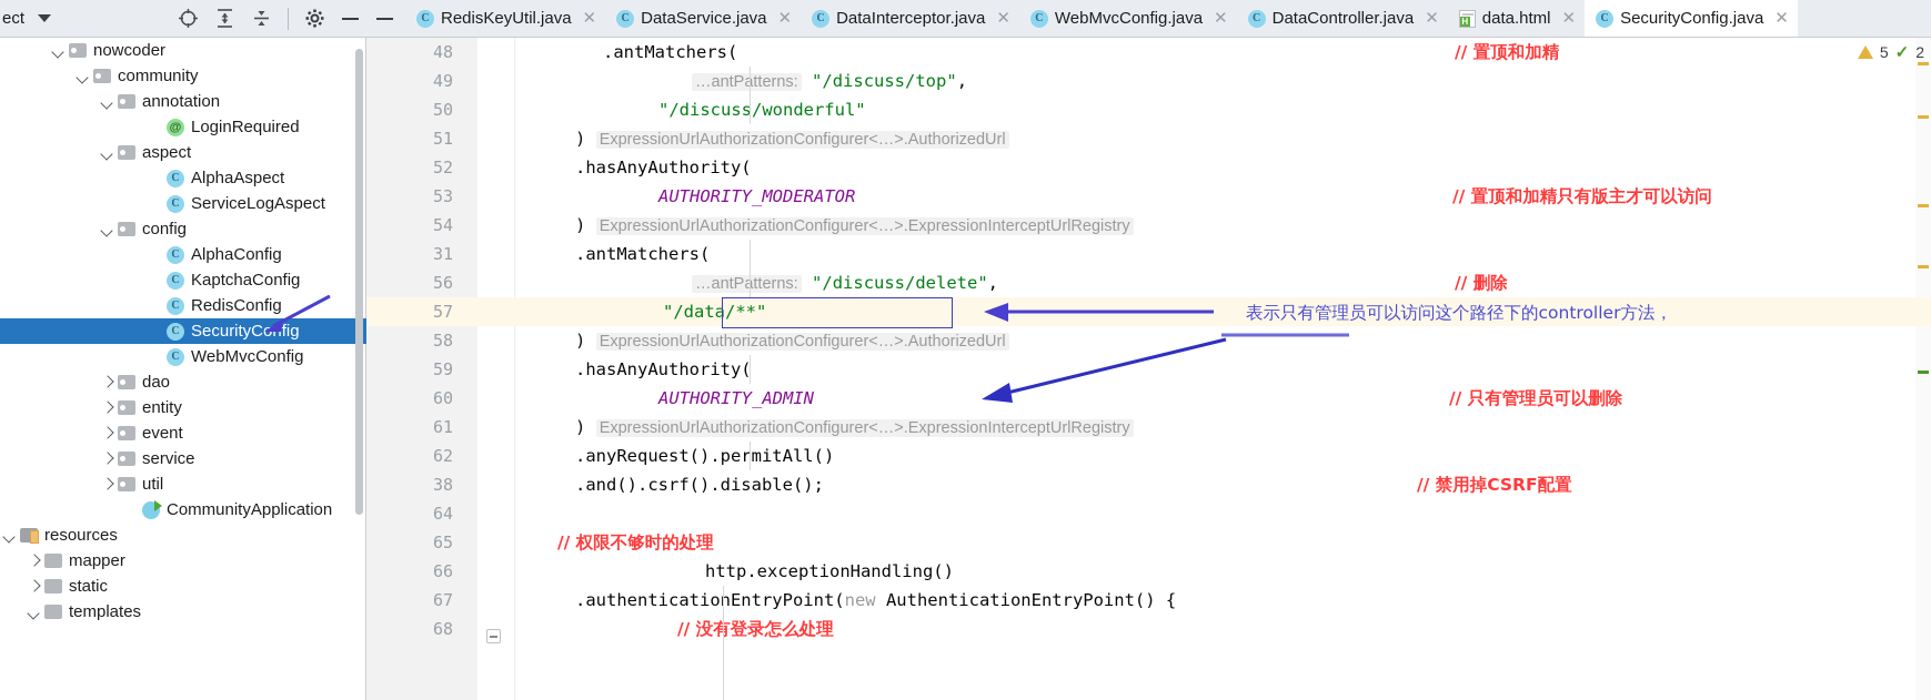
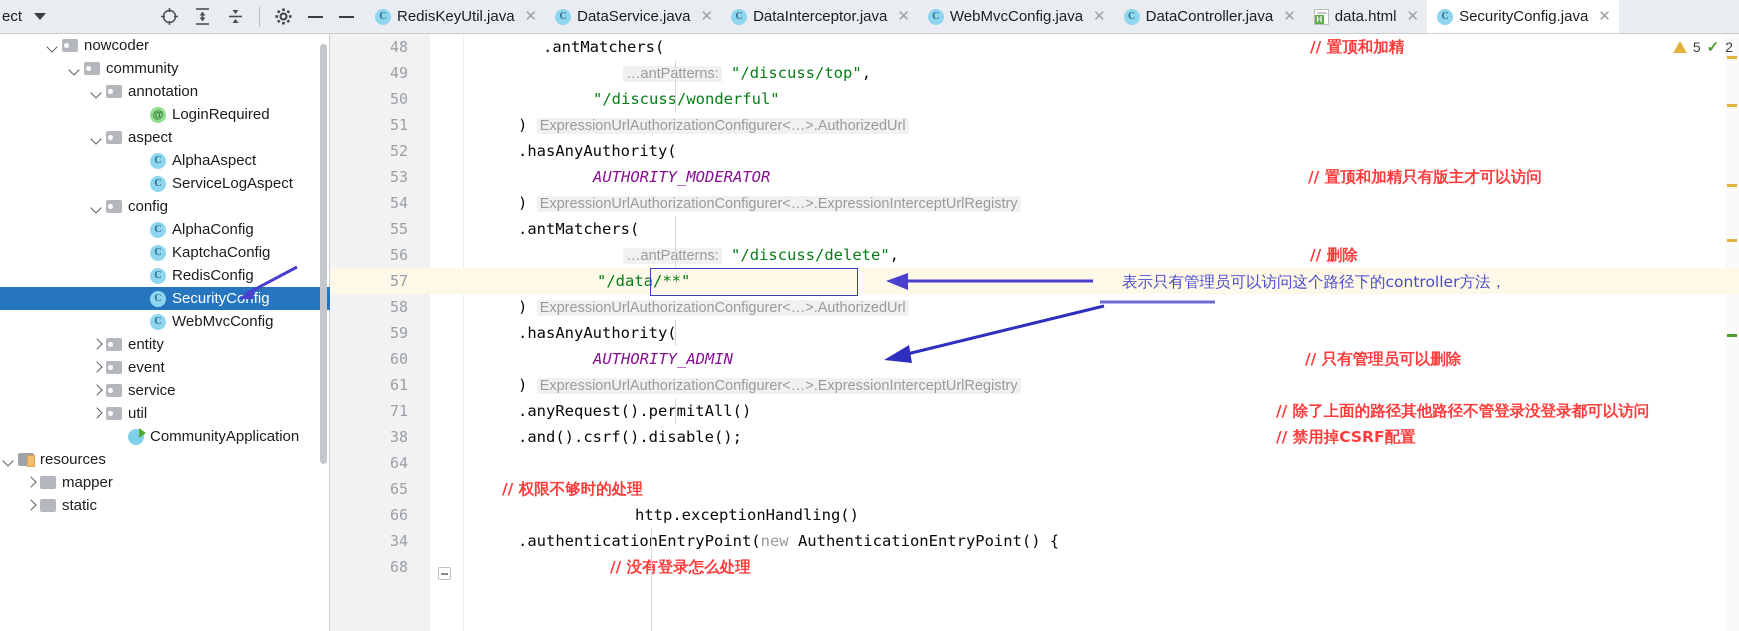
  ect
  nowcoder
  community
  annotation
  @
  LoginRequired
  aspect
  C
  AlphaAspect
  C
  ServiceLogAspect
  config
  C
  AlphaConfig
  C
  KaptchaConfig
  C
  RedisConfig
  C
  SecurityCfig
  C
  WebMvcConfig
- dao
  entity
  event
  service
  util
  CommunityApplication
  resources
  mapper
  static
- templates
  C
  RedisKeyUtil.java
  ✕
  C
  DataService.java
  ✕
  C
  DataInterceptor.java
  ✕
  C
  WebMvcConfig.java
  ✕
  C
  DataController.java
  ✕
  data.html
  ✕
  C
  SecurityConfig.java
  ✕
  48
  .antMatchers(
  // 置顶和加精
  49
  …antPtterns: "/discuss/top",
  50
  "/discuss/wonderful"
  51
  ) ExpressionUrlAuthorizationConfigurer<…>.AuthorizedUrl
  52
  .hasAnyAuthority(
  53
  AUTHORITY_MODERATOR
  // 置顶和加精只有版主才可以访问
  54
  ) ExpressionUrlAuthorizationConfigurer<…>.ExpressionInterceptUrlRegistry
- 31
+ 55
  .antMatchers(
  56
  …antPtterns: "/discuss/delete",
  // 删除
  57
  "/data/**"
  58
  ) ExpressionUrlAuthorizationConfigurer<…>.AuthorizedUrl
  59
  .hasAnyAuthority(
  60
  AUTHORITY_ADMIN
  // 只有管理员可以删除
  61
  ) ExpressionUrlAuthorizationConfigurer<…>.ExpressionInterceptUrlRegistry
- 62
+ 71
  .anyRequest().permitAll()
+ // 除了上面的路径其他路径不管登录没登录都可以访问
  38
  .and().csrf().disable();
  // 禁用掉CSRF配置
  64
  65
  // 权限不够时的处理
  66
  http.exceptionHandling()
- 67
+ 34
  .authenticationEntryPoint(new AuthenticationEntryPoint() {
  68
  // 没有登录怎么处理
  5
  ✓
  2
  表示只有管理员可以访问这个路径下的controller方法，
